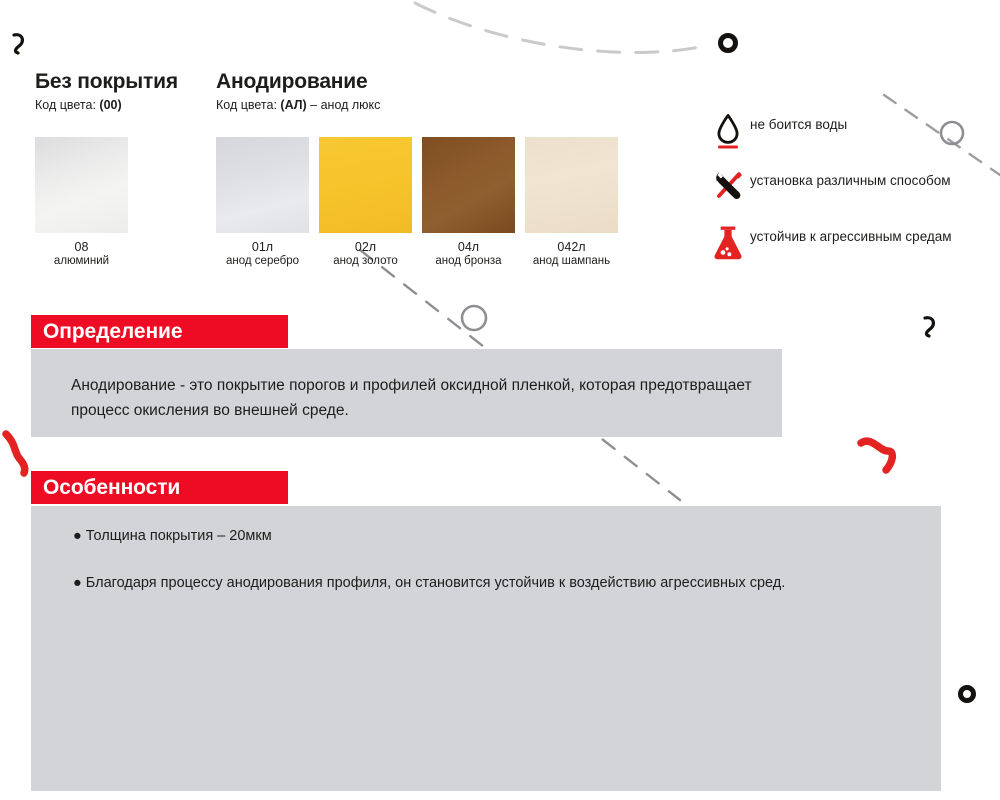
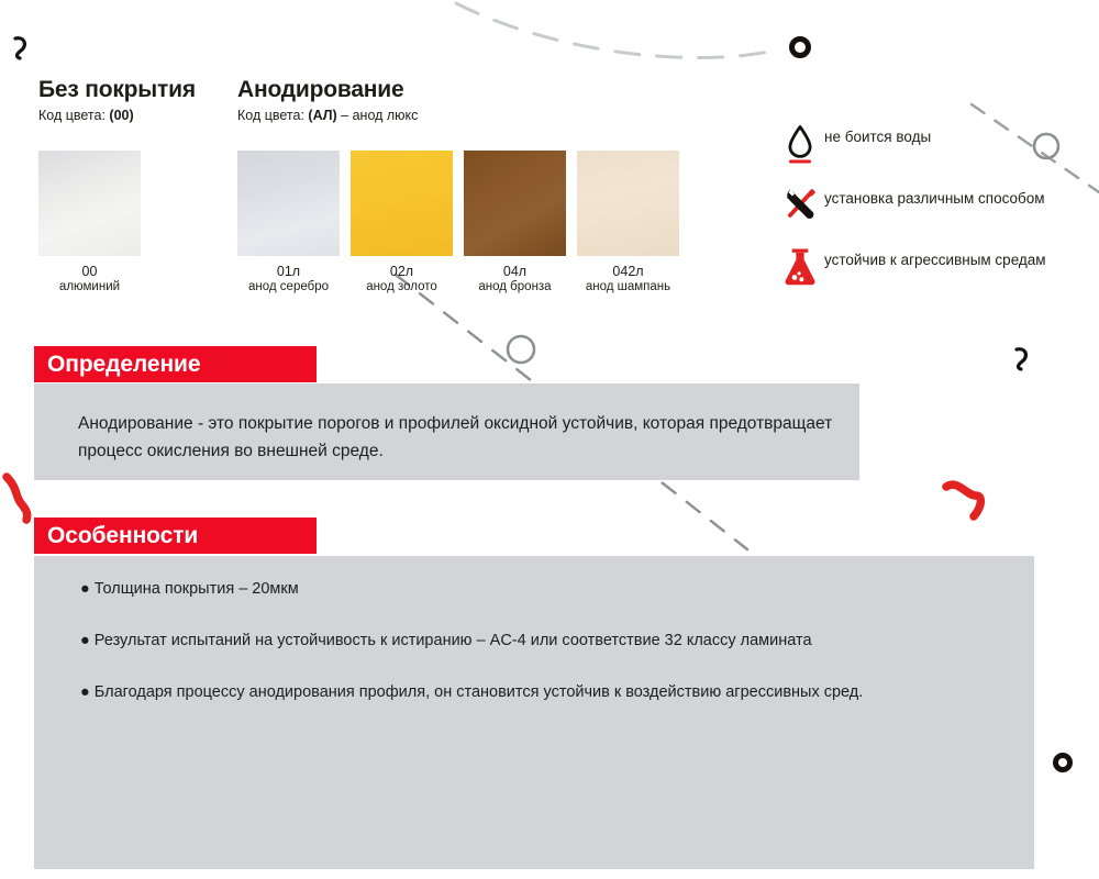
  Без покрытия
  Код цвета: (00)
  Анодирование
  Код цвета: (АЛ) – анод люкс
- 08
+ 00
  алюминий
  01л
  анод серебро
  02л
  анод золото
  04л
  анод бронза
  042л
  анод шампань
  не боится воды
  установка различным способом
  устойчив к агрессивным средам
  Определение
- Анодирование - это покрытие порогов и профилей оксидной пленкой, которая предотвращает процесс окисления во внешней среде.
+ Анодирование - это покрытие порогов и профилей оксидной устойчив, которая предотвращает процесс окисления во внешней среде.
  Особенности
  ● Толщина покрытия – 20мкм
+ ● Результат испытаний на устойчивость к истиранию – AC-4 или соответствие 32 классу ламината
  ● Благодаря процессу анодирования профиля, он становится устойчив к воздействию агрессивных сред.
